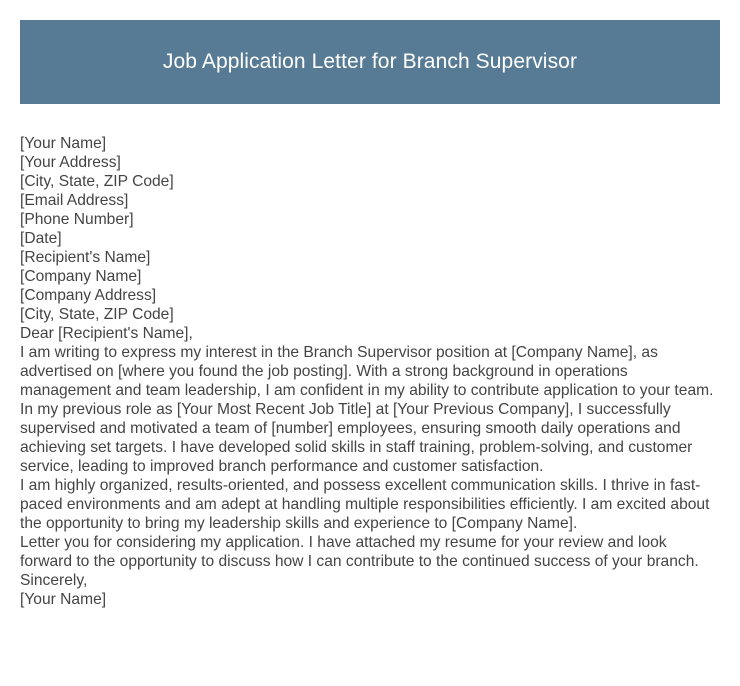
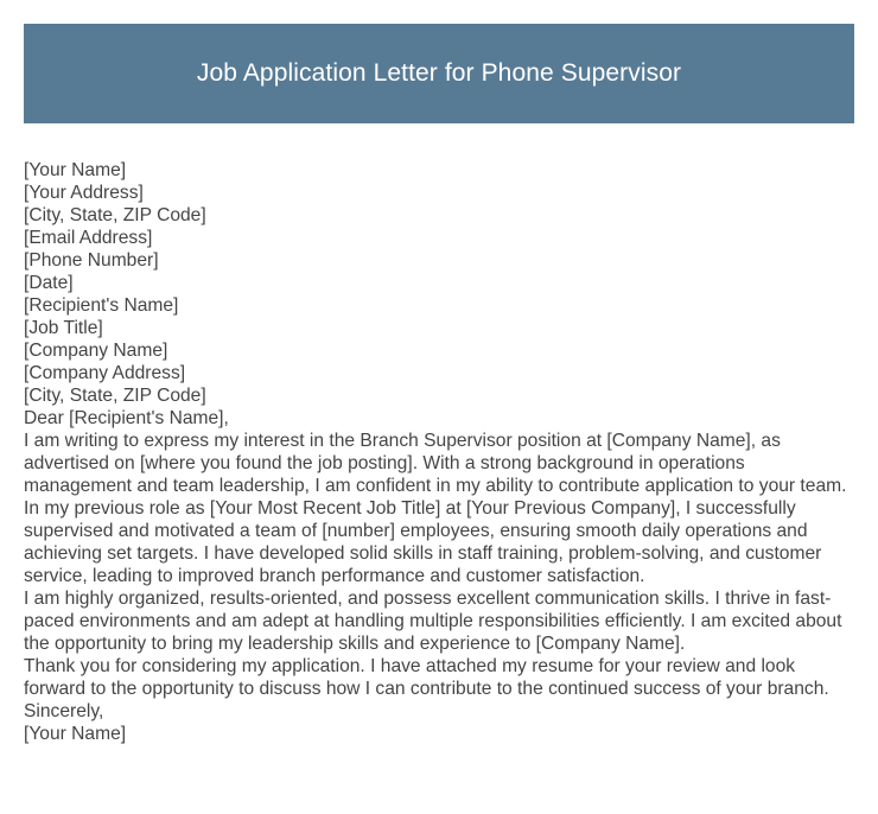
- Job Application Letter for Branch Supervisor
+ Job Application Letter for Phone Supervisor
  [Your Name]
  [Your Address]
  [City, State, ZIP Code]
  [Email Address]
  [Phone Number]
  [Date]
  [Recipient's Name]
+ [Job Title]
  [Company Name]
  [Company Address]
  [City, State, ZIP Code]
  Dear [Recipient's Name],
  I am writing to express my interest in the Branch Supervisor position at [Company Name], as advertised on [where you found the job posting]. With a strong background in operations management and team leadership, I am confident in my ability to contribute application to your team.
  In my previous role as [Your Most Recent Job Title] at [Your Previous Company], I successfully supervised and motivated a team of [number] employees, ensuring smooth daily operations and achieving set targets. I have developed solid skills in staff training, problem-solving, and customer service, leading to improved branch performance and customer satisfaction.
  I am highly organized, results-oriented, and possess excellent communication skills. I thrive in fast-paced environments and am adept at handling multiple responsibilities efficiently. I am excited about the opportunity to bring my leadership skills and experience to [Company Name].
- Letter you for considering my application. I have attached my resume for your review and look forward to the opportunity to discuss how I can contribute to the continued success of your branch.
+ Thank you for considering my application. I have attached my resume for your review and look forward to the opportunity to discuss how I can contribute to the continued success of your branch.
  Sincerely,
  [Your Name]
